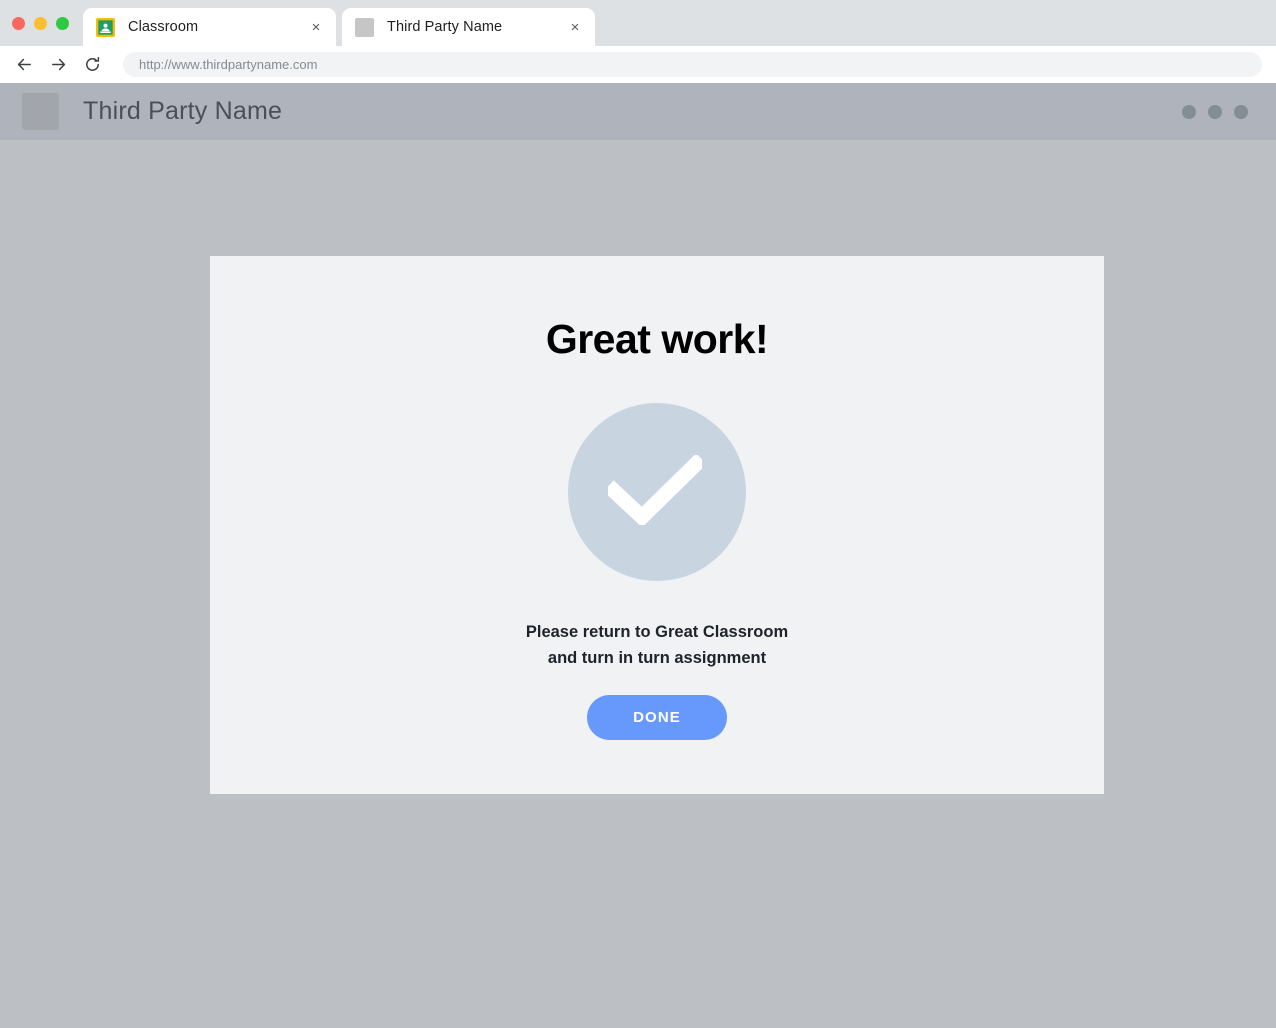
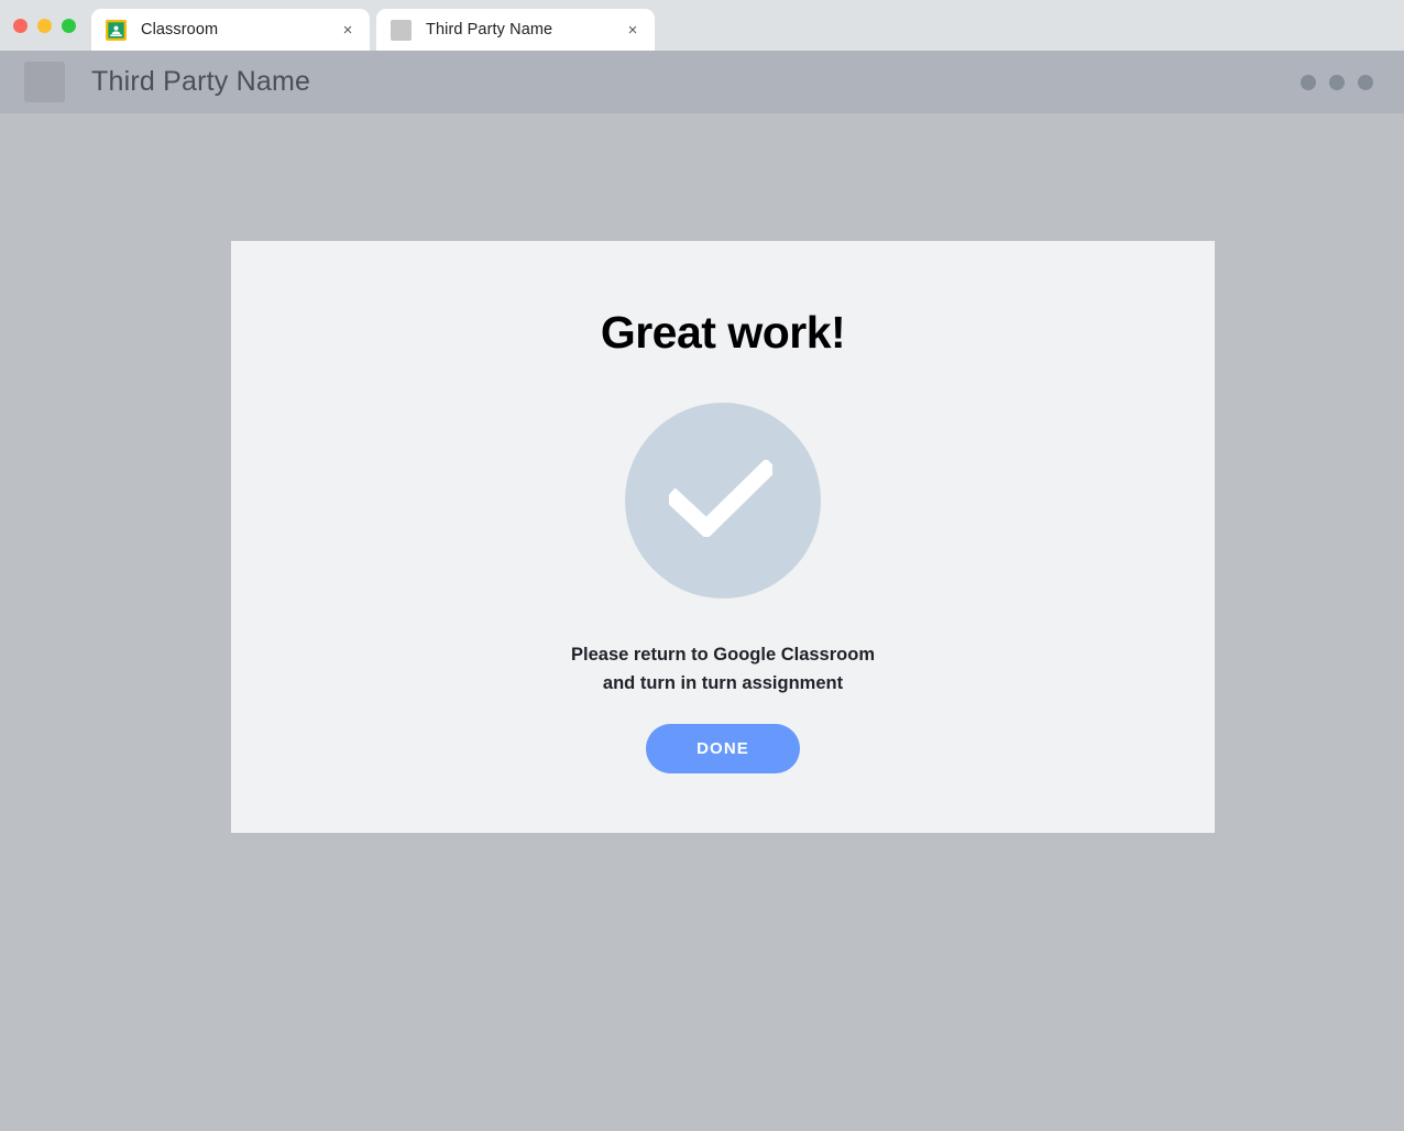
  Classroom
  ×
  Third Party Name
  ×
- http://www.thirdpartyname.com
  Third Party Name
  Great work!
- Please return to Great Classroom
+ Please return to Google Classroom
  and turn in turn assignment
  DONE
